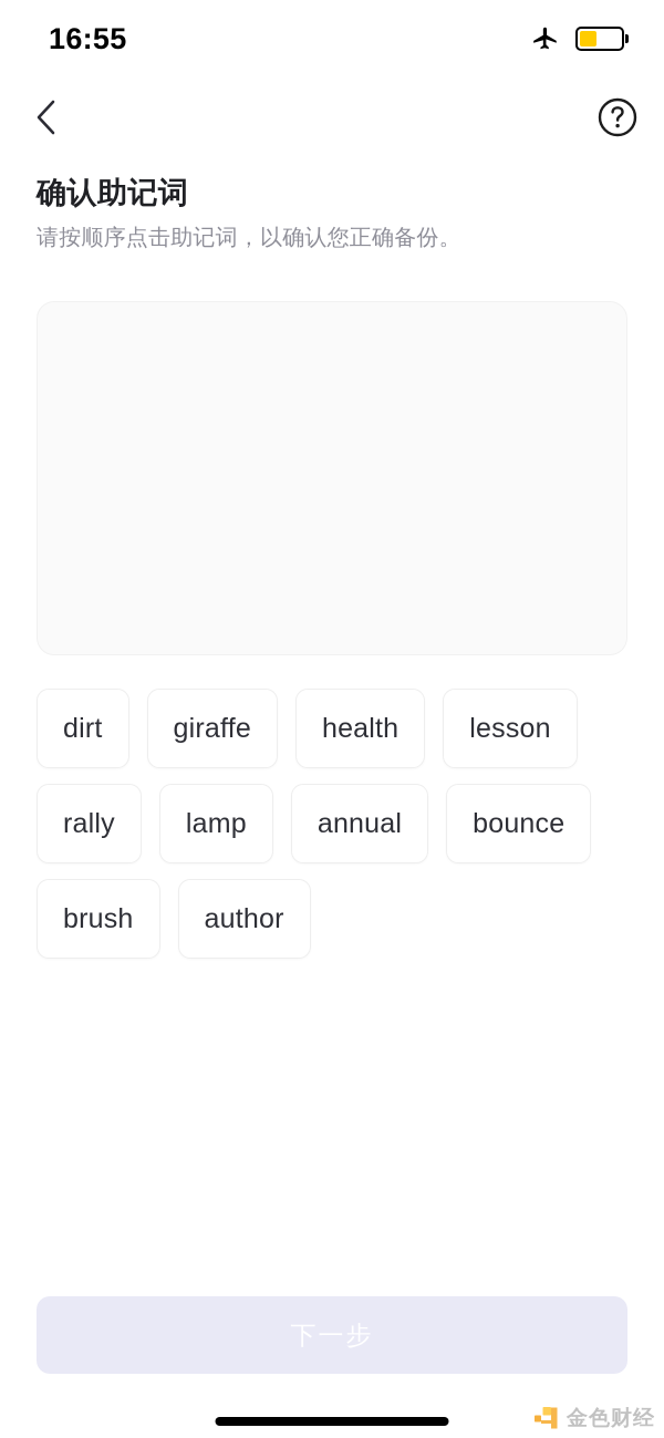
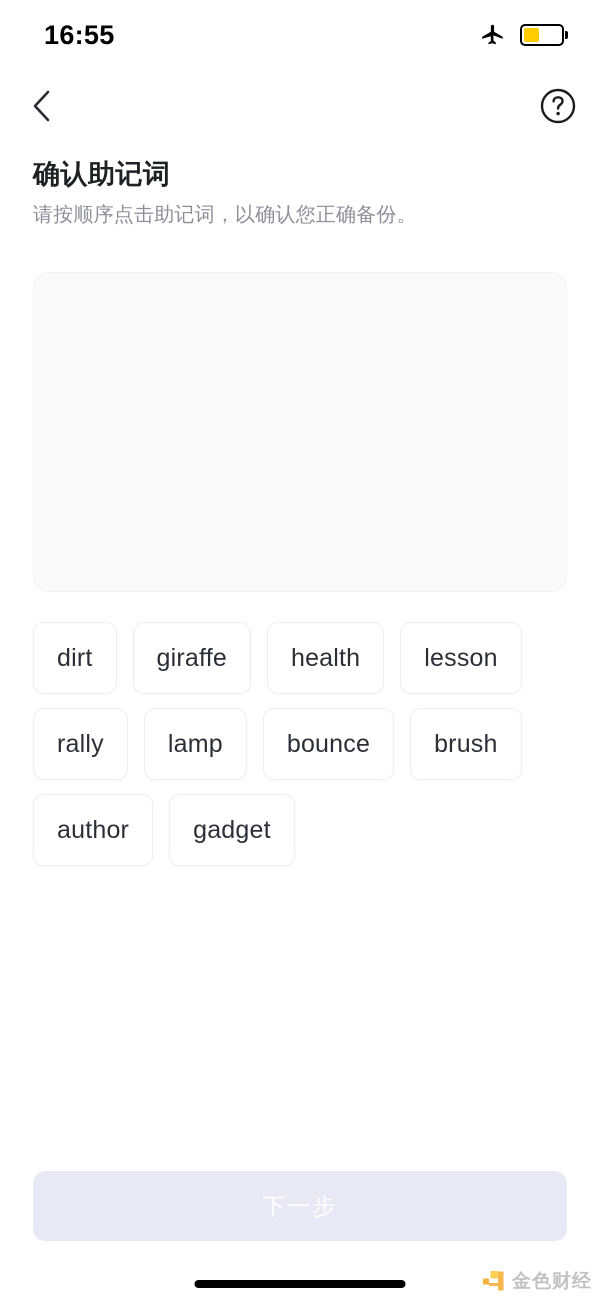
  16:55
  确认助记词
  请按顺序点击助记词，以确认您正确备份。
  dirt
  giraffe
  health
  lesson
  rally
  lamp
- annual
  bounce
  brush
  author
+ gadget
  金色财经
